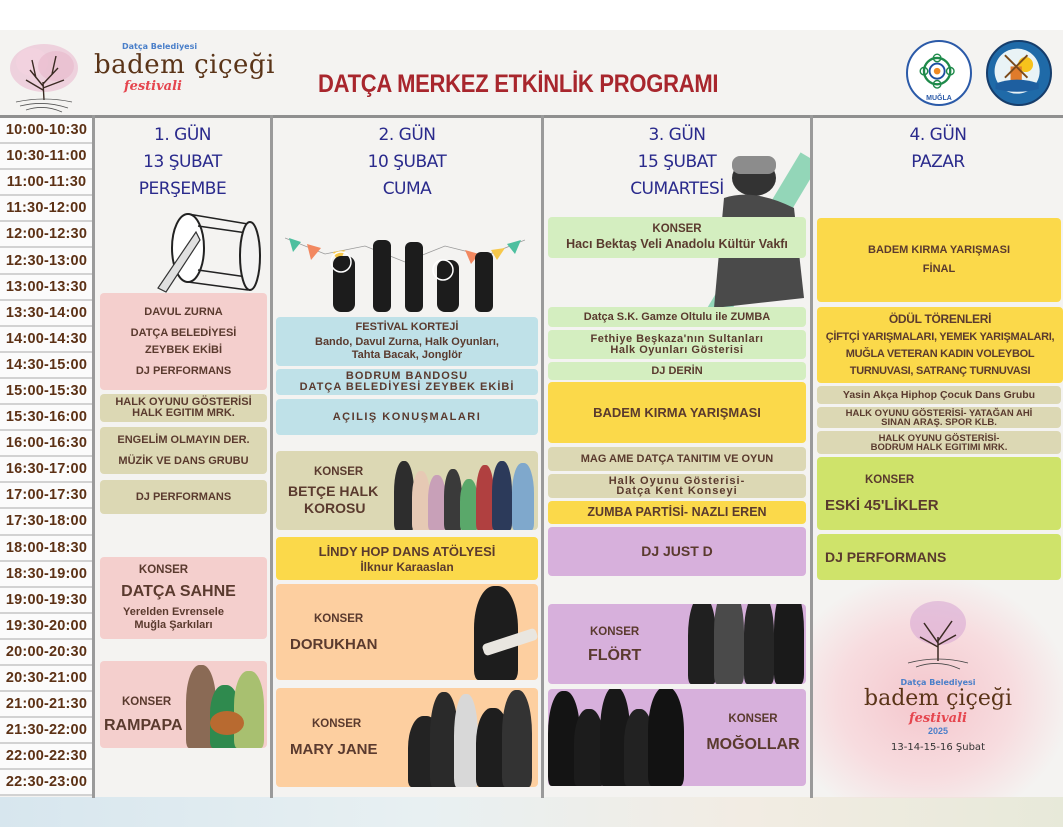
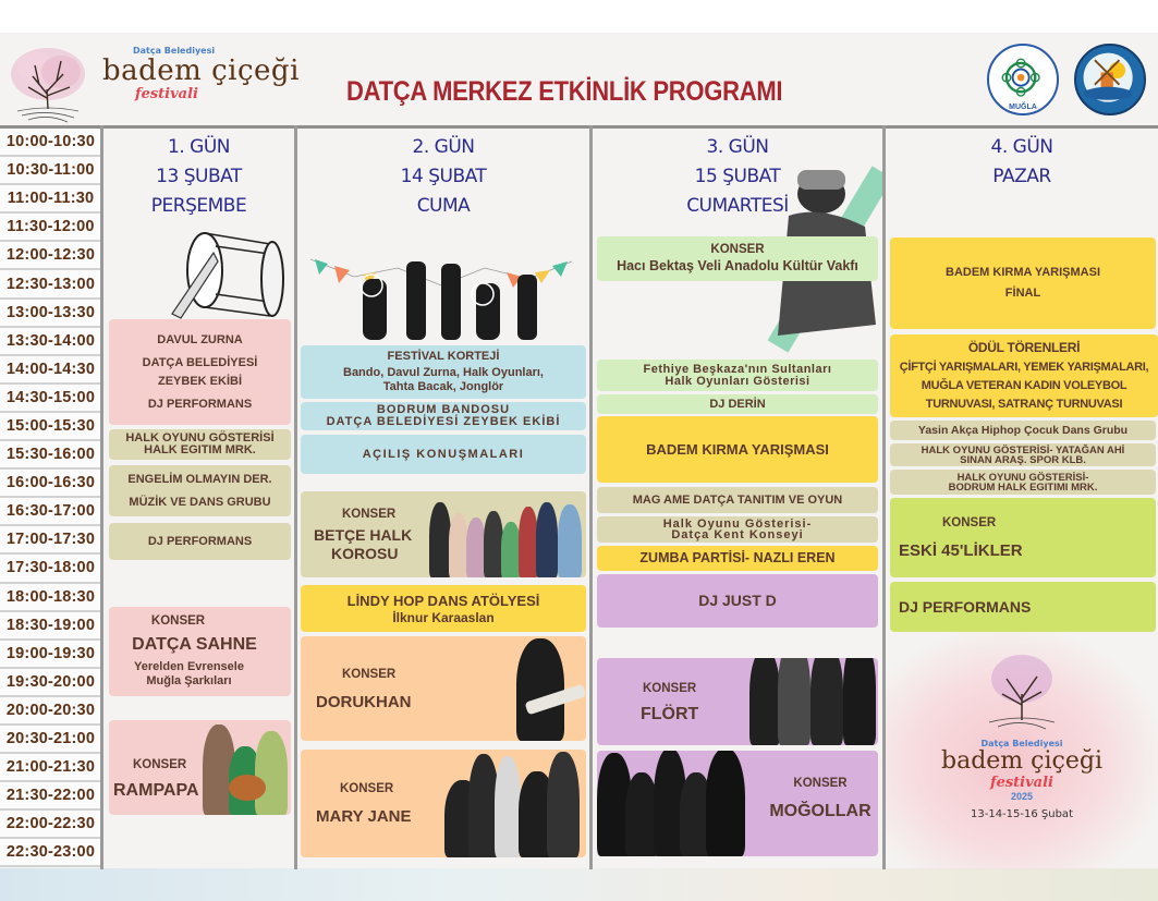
  Datça Belediyesi
  badem çiçeği
  festivali
  DATÇA MERKEZ ETKİNLİK PROGRAMI
  10:00-10:30
  10:30-11:00
  11:00-11:30
  11:30-12:00
  12:00-12:30
  12:30-13:00
  13:00-13:30
  13:30-14:00
  14:00-14:30
  14:30-15:00
  15:00-15:30
  15:30-16:00
  16:00-16:30
  16:30-17:00
  17:00-17:30
  17:30-18:00
  18:00-18:30
  18:30-19:00
  19:00-19:30
  19:30-20:00
  20:00-20:30
  20:30-21:00
  21:00-21:30
  21:30-22:00
  22:00-22:30
  22:30-23:00
  1. GÜN
  13 ŞUBAT
  PERŞEMBE
  DAVUL ZURNA
  DATÇA BELEDİYESİ
  ZEYBEK EKİBİ
  DJ PERFORMANS
  HALK OYUNU GÖSTERİSİ
  HALK EGITIM MRK.
  ENGELİM OLMAYIN DER.
  MÜZİK VE DANS GRUBU
  DJ PERFORMANS
  KONSER
  DATÇA SAHNE
  Yerelden Evrensele
  Muğla Şarkıları
  KONSER
  RAMPAPA
  2. GÜN
- 10 ŞUBAT
+ 14 ŞUBAT
  CUMA
  FESTİVAL KORTEJİ
  Bando, Davul Zurna, Halk Oyunları,
  Tahta Bacak, Jonglör
  BODRUM BANDOSU
  DATÇA BELEDİYESİ ZEYBEK EKİBİ
  AÇILIŞ KONUŞMALARI
  KONSER
  BETÇE HALK
  KOROSU
  LİNDY HOP DANS ATÖLYESİ
  İlknur Karaaslan
  KONSER
  DORUKHAN
  KONSER
  MARY JANE
  3. GÜN
  15 ŞUBAT
  CUMARTESİ
  KONSER
  Hacı Bektaş Veli Anadolu Kültür Vakfı
- Datça S.K. Gamze Oltulu ile ZUMBA
  Fethiye Beşkaza'nın Sultanları
  Halk Oyunları Gösterisi
  DJ DERİN
  BADEM KIRMA YARIŞMASI
  MAG AME DATÇA TANITIM VE OYUN
  Halk Oyunu Gösterisi-
  Datça Kent Konseyi
  ZUMBA PARTİSİ- NAZLI EREN
  DJ JUST D
  KONSER
  FLÖRT
  KONSER
  MOĞOLLAR
  4. GÜN
  PAZAR
  BADEM KIRMA YARIŞMASI
  FİNAL
  ÖDÜL TÖRENLERİ
  ÇİFTÇİ YARIŞMALARI, YEMEK YARIŞMALARI,
  MUĞLA VETERAN KADIN VOLEYBOL
  TURNUVASI, SATRANÇ TURNUVASI
  Yasin Akça Hiphop Çocuk Dans Grubu
  HALK OYUNU GÖSTERİSİ- YATAĞAN AHİ
  SINAN ARAŞ. SPOR KLB.
  HALK OYUNU GÖSTERİSİ-
  BODRUM HALK EGITIMI MRK.
  KONSER
  ESKİ 45'LİKLER
  DJ PERFORMANS
  Datça Belediyesi
  badem çiçeği
  festivali
  2025
  13-14-15-16 Şubat
